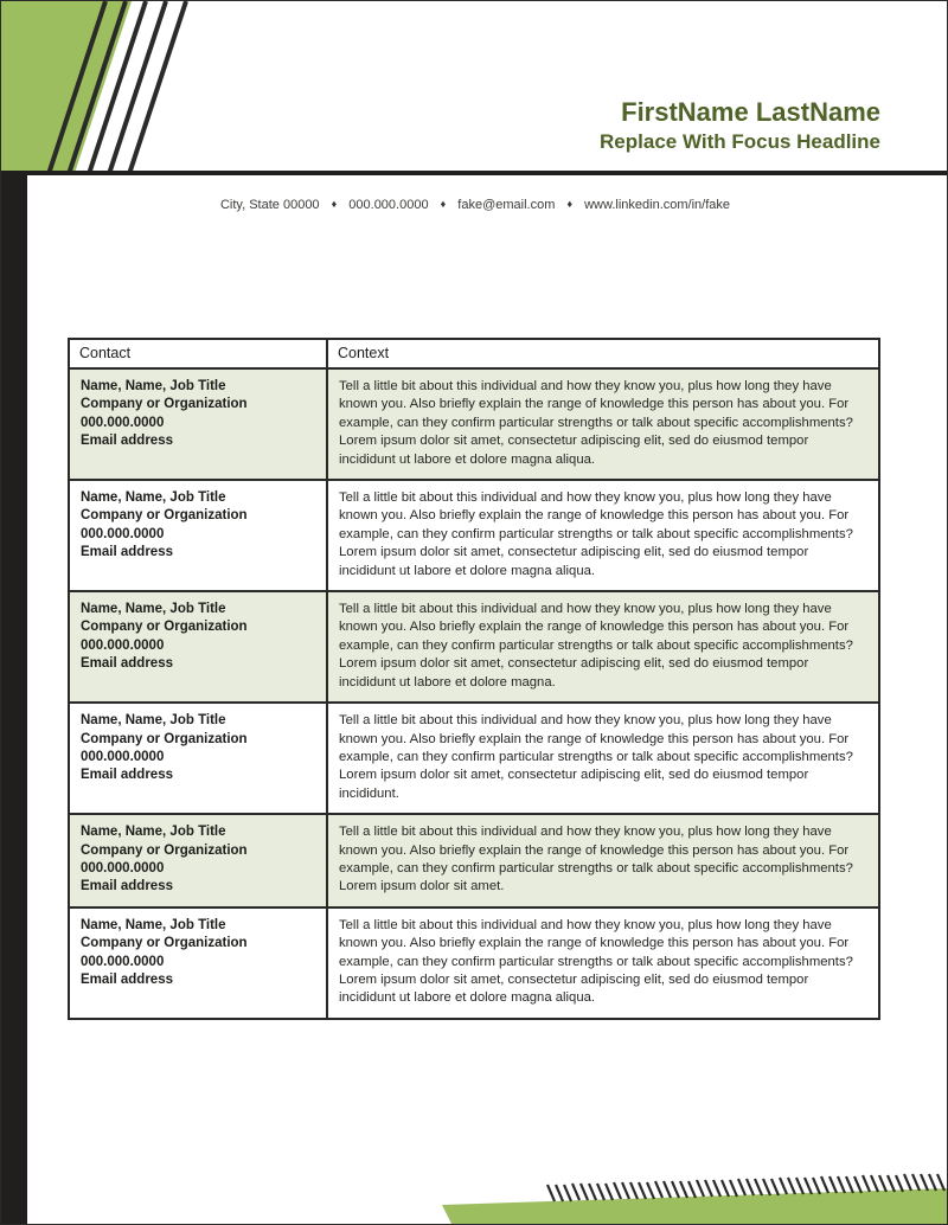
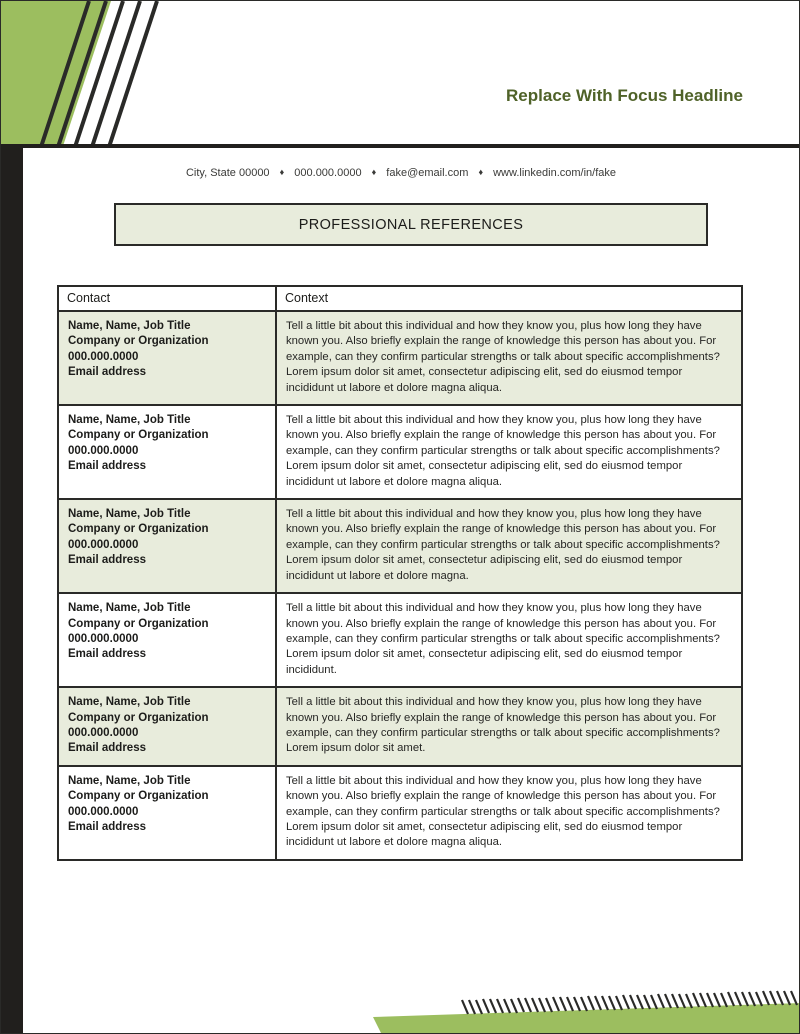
- FirstName LastName
  Replace With Focus Headline
  City, State 00000 ♦ 000.000.0000 ♦ fake@email.com ♦ www.linkedin.com/in/fake
+ PROFESSIONAL REFERENCES
  Contact	Context
  Name, Name, Job TitleCompany or Organization000.000.0000Email address	Tell a little bit about this individual and how they know you, plus how long they have known you. Also briefly explain the range of knowledge this person has about you. For example, can they confirm particular strengths or talk about specific accomplishments? Lorem ipsum dolor sit amet, consectetur adipiscing elit, sed do eiusmod tempor incididunt ut labore et dolore magna aliqua.
  Name, Name, Job TitleCompany or Organization000.000.0000Email address	Tell a little bit about this individual and how they know you, plus how long they have known you. Also briefly explain the range of knowledge this person has about you. For example, can they confirm particular strengths or talk about specific accomplishments? Lorem ipsum dolor sit amet, consectetur adipiscing elit, sed do eiusmod tempor incididunt ut labore et dolore magna aliqua.
  Name, Name, Job TitleCompany or Organization000.000.0000Email address	Tell a little bit about this individual and how they know you, plus how long they have known you. Also briefly explain the range of knowledge this person has about you. For example, can they confirm particular strengths or talk about specific accomplishments? Lorem ipsum dolor sit amet, consectetur adipiscing elit, sed do eiusmod tempor incididunt ut labore et dolore magna.
  Name, Name, Job TitleCompany or Organization000.000.0000Email address	Tell a little bit about this individual and how they know you, plus how long they have known you. Also briefly explain the range of knowledge this person has about you. For example, can they confirm particular strengths or talk about specific accomplishments? Lorem ipsum dolor sit amet, consectetur adipiscing elit, sed do eiusmod tempor incididunt.
  Name, Name, Job TitleCompany or Organization000.000.0000Email address	Tell a little bit about this individual and how they know you, plus how long they have known you. Also briefly explain the range of knowledge this person has about you. For example, can they confirm particular strengths or talk about specific accomplishments? Lorem ipsum dolor sit amet.
  Name, Name, Job TitleCompany or Organization000.000.0000Email address	Tell a little bit about this individual and how they know you, plus how long they have known you. Also briefly explain the range of knowledge this person has about you. For example, can they confirm particular strengths or talk about specific accomplishments? Lorem ipsum dolor sit amet, consectetur adipiscing elit, sed do eiusmod tempor incididunt ut labore et dolore magna aliqua.
